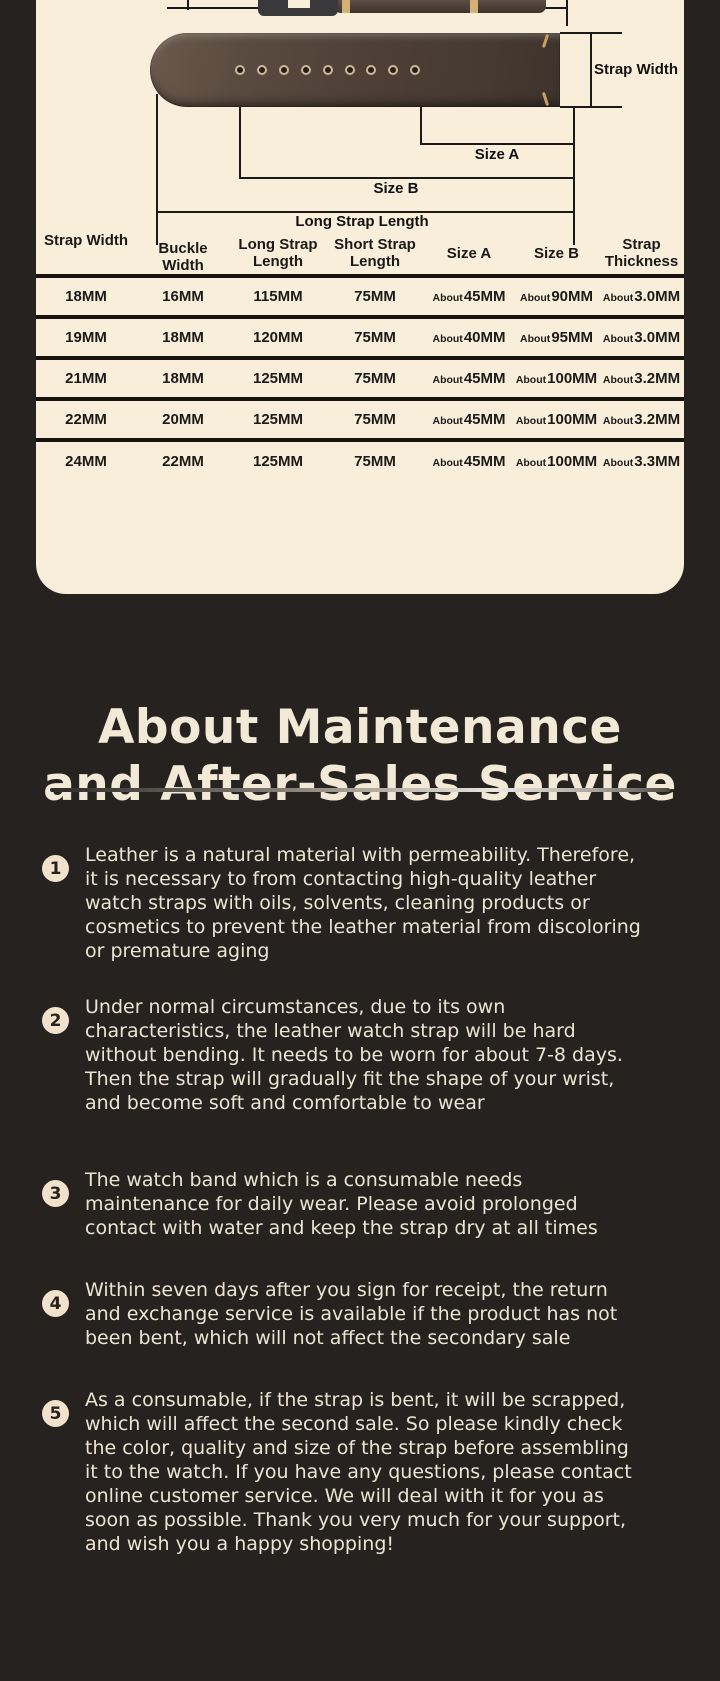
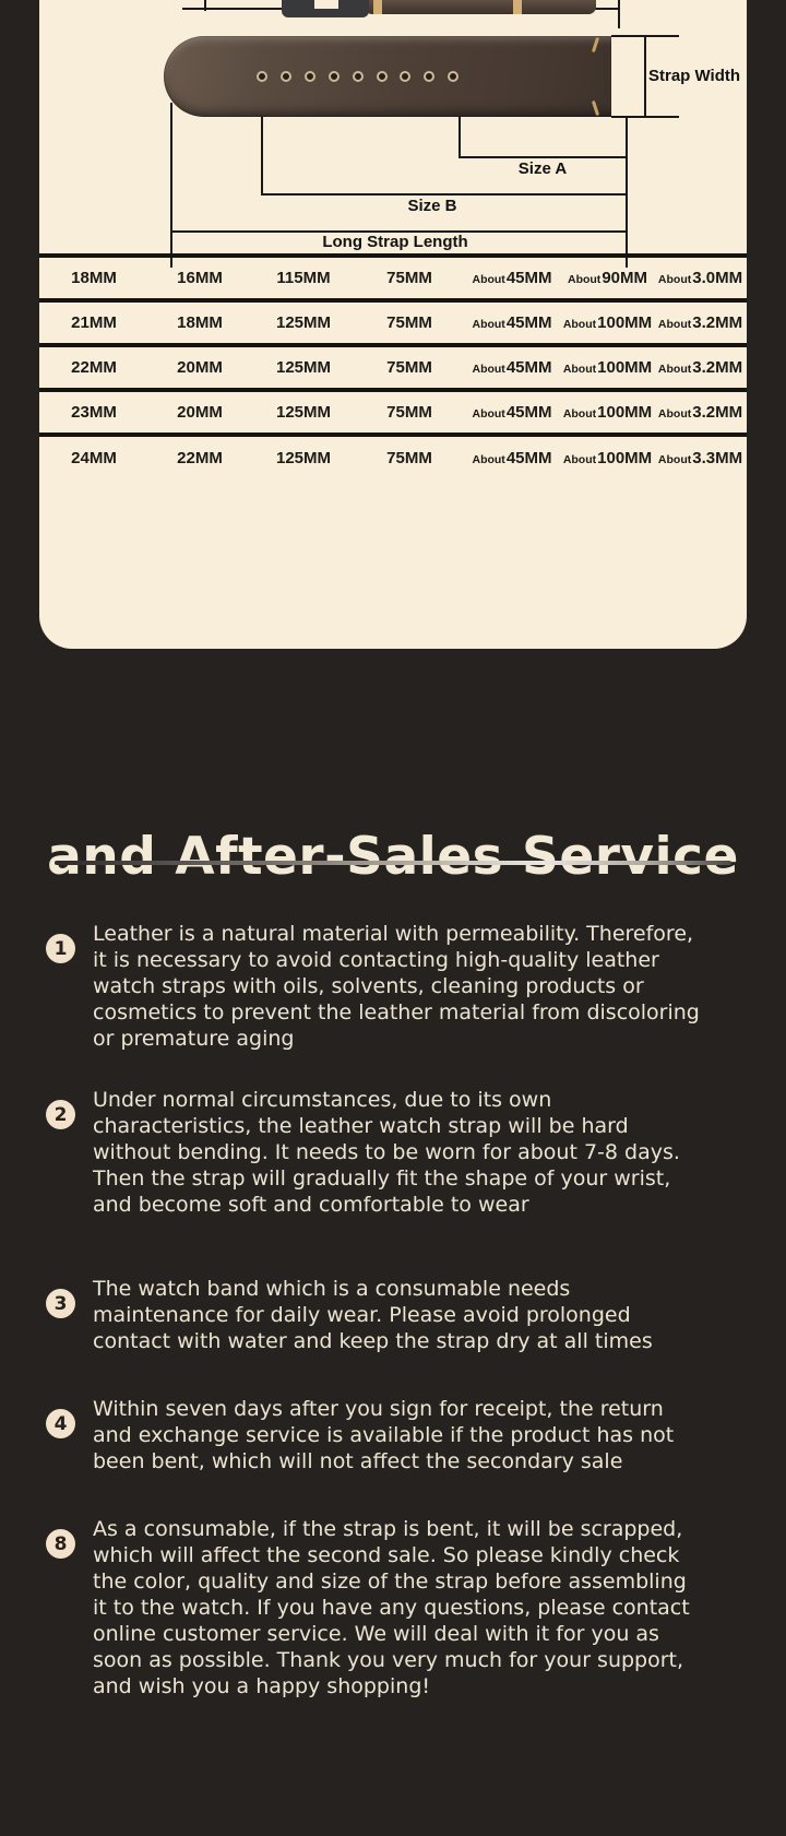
  Strap Width
  Size A
  Size B
  Long Strap Length
- Strap Width	Buckle Width	Long Strap Length	Short Strap Length	Size A	Size B	Strap Thickness
  18MM	16MM	115MM	75MM	About45MM	About90MM	About3.0MM
- 19MM	18MM	120MM	75MM	About40MM	About95MM	About3.0MM
  21MM	18MM	125MM	75MM	About45MM	About100MM	About3.2MM
  22MM	20MM	125MM	75MM	About45MM	About100MM	About3.2MM
+ 23MM	20MM	125MM	75MM	About45MM	About100MM	About3.2MM
  24MM	22MM	125MM	75MM	About45MM	About100MM	About3.3MM
- About Maintenance
  and After-Sales Service
  1
- Leather is a natural material with permeability. Therefore, it is necessary to from contacting high-quality leather watch straps with oils, solvents, cleaning products or cosmetics to prevent the leather material from discoloring or premature aging
+ Leather is a natural material with permeability. Therefore, it is necessary to avoid contacting high-quality leather watch straps with oils, solvents, cleaning products or cosmetics to prevent the leather material from discoloring or premature aging
  2
  Under normal circumstances, due to its own characteristics, the leather watch strap will be hard without bending. It needs to be worn for about 7-8 days. Then the strap will gradually fit the shape of your wrist, and become soft and comfortable to wear
  3
  The watch band which is a consumable needs maintenance for daily wear. Please avoid prolonged contact with water and keep the strap dry at all times
  4
  Within seven days after you sign for receipt, the return and exchange service is available if the product has not been bent, which will not affect the secondary sale
- 5
+ 8
  As a consumable, if the strap is bent, it will be scrapped, which will affect the second sale. So please kindly check the color, quality and size of the strap before assembling it to the watch. If you have any questions, please contact online customer service. We will deal with it for you as soon as possible. Thank you very much for your support, and wish you a happy shopping!
